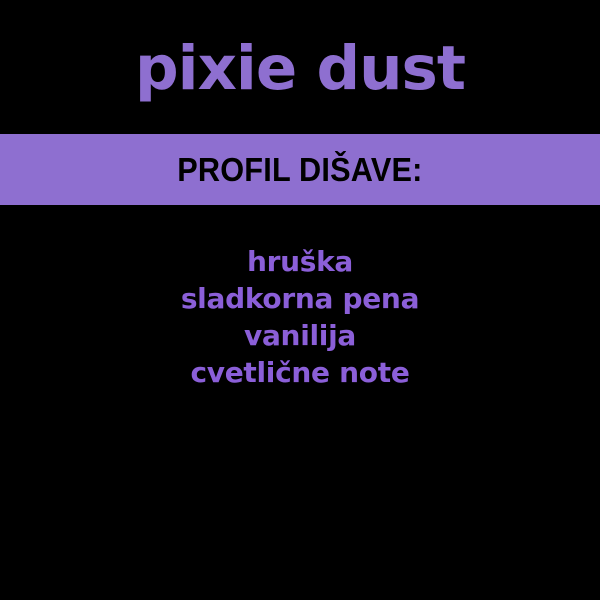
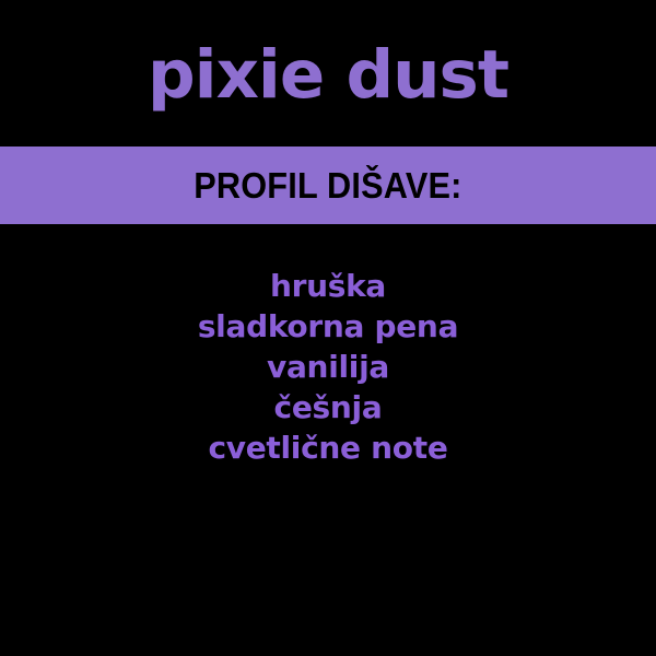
  pixie dust
  PROFIL DIŠAVE:
  hruška
  sladkorna pena
  vanilija
+ češnja
  cvetlične note
